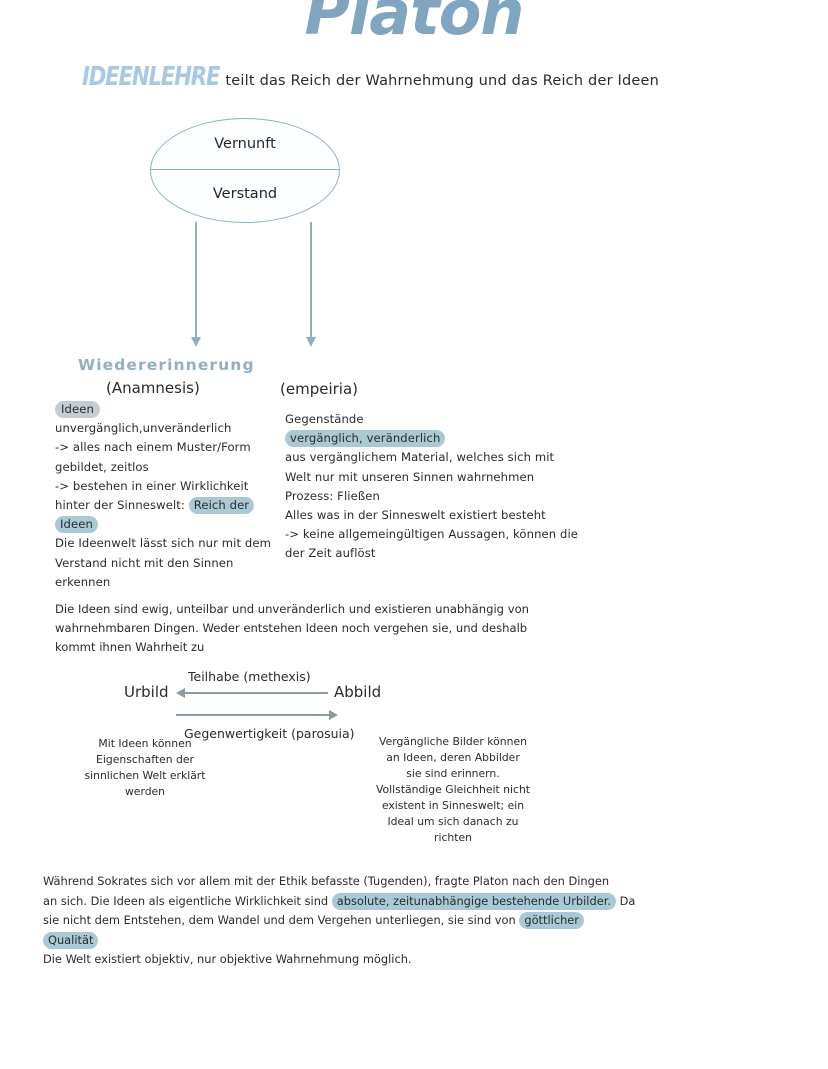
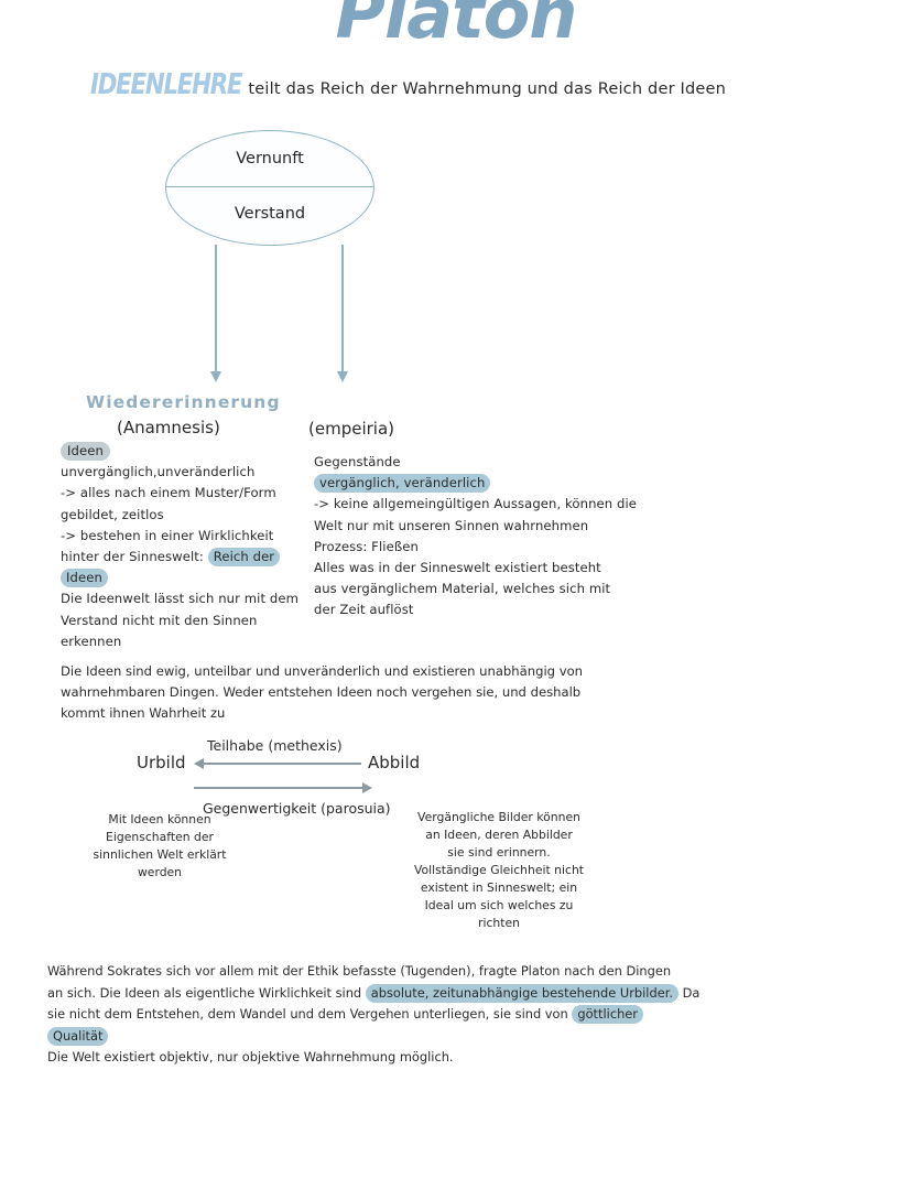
  Platon
  IDEENLEHRE
  teilt das Reich der Wahrnehmung und das Reich der Ideen
  Vernunft
  Verstand
  Wiedererinnerung
  (Anamnesis)
  (empeiria)
  Ideen
  unvergänglich,unveränderlich
  -> alles nach einem Muster/Form
  gebildet, zeitlos
  -> bestehen in einer Wirklichkeit
  hinter der Sinneswelt: Reich der
  Ideen
  Die Ideenwelt lässt sich nur mit dem
  Verstand nicht mit den Sinnen
  erkennen
  Gegenstände
  vergänglich, veränderlich
- aus vergänglichem Material, welches sich mit
+ -> keine allgemeingültigen Aussagen, können die
  Welt nur mit unseren Sinnen wahrnehmen
  Prozess: Fließen
  Alles was in der Sinneswelt existiert besteht
- -> keine allgemeingültigen Aussagen, können die
+ aus vergänglichem Material, welches sich mit
  der Zeit auflöst
  Die Ideen sind ewig, unteilbar und unveränderlich und existieren unabhängig von
  wahrnehmbaren Dingen. Weder entstehen Ideen noch vergehen sie, und deshalb
  kommt ihnen Wahrheit zu
  Teilhabe (methexis)
  Urbild
  Abbild
  Gegenwertigkeit (parosuia)
  Mit Ideen können
  Eigenschaften der
  sinnlichen Welt erklärt
  werden
  Vergängliche Bilder können
  an Ideen, deren Abbilder
  sie sind erinnern.
  Vollständige Gleichheit nicht
  existent in Sinneswelt; ein
- Ideal um sich danach zu
+ Ideal um sich welches zu
  richten
  Während Sokrates sich vor allem mit der Ethik befasste (Tugenden), fragte Platon nach den Dingen
  an sich. Die Ideen als eigentliche Wirklichkeit sind absolute, zeitunabhängige bestehende Urbilder. Da
  sie nicht dem Entstehen, dem Wandel und dem Vergehen unterliegen, sie sind von göttlicher
  Qualität
  Die Welt existiert objektiv, nur objektive Wahrnehmung möglich.
